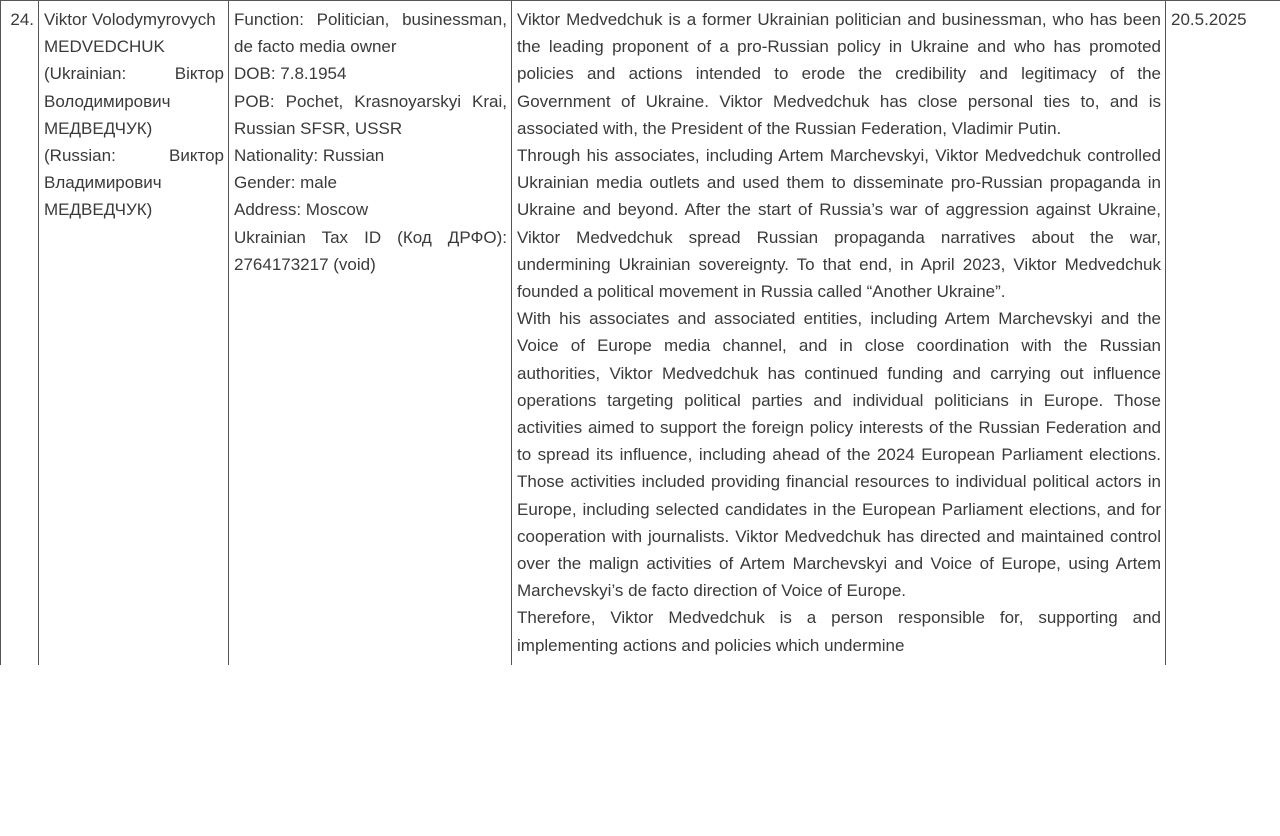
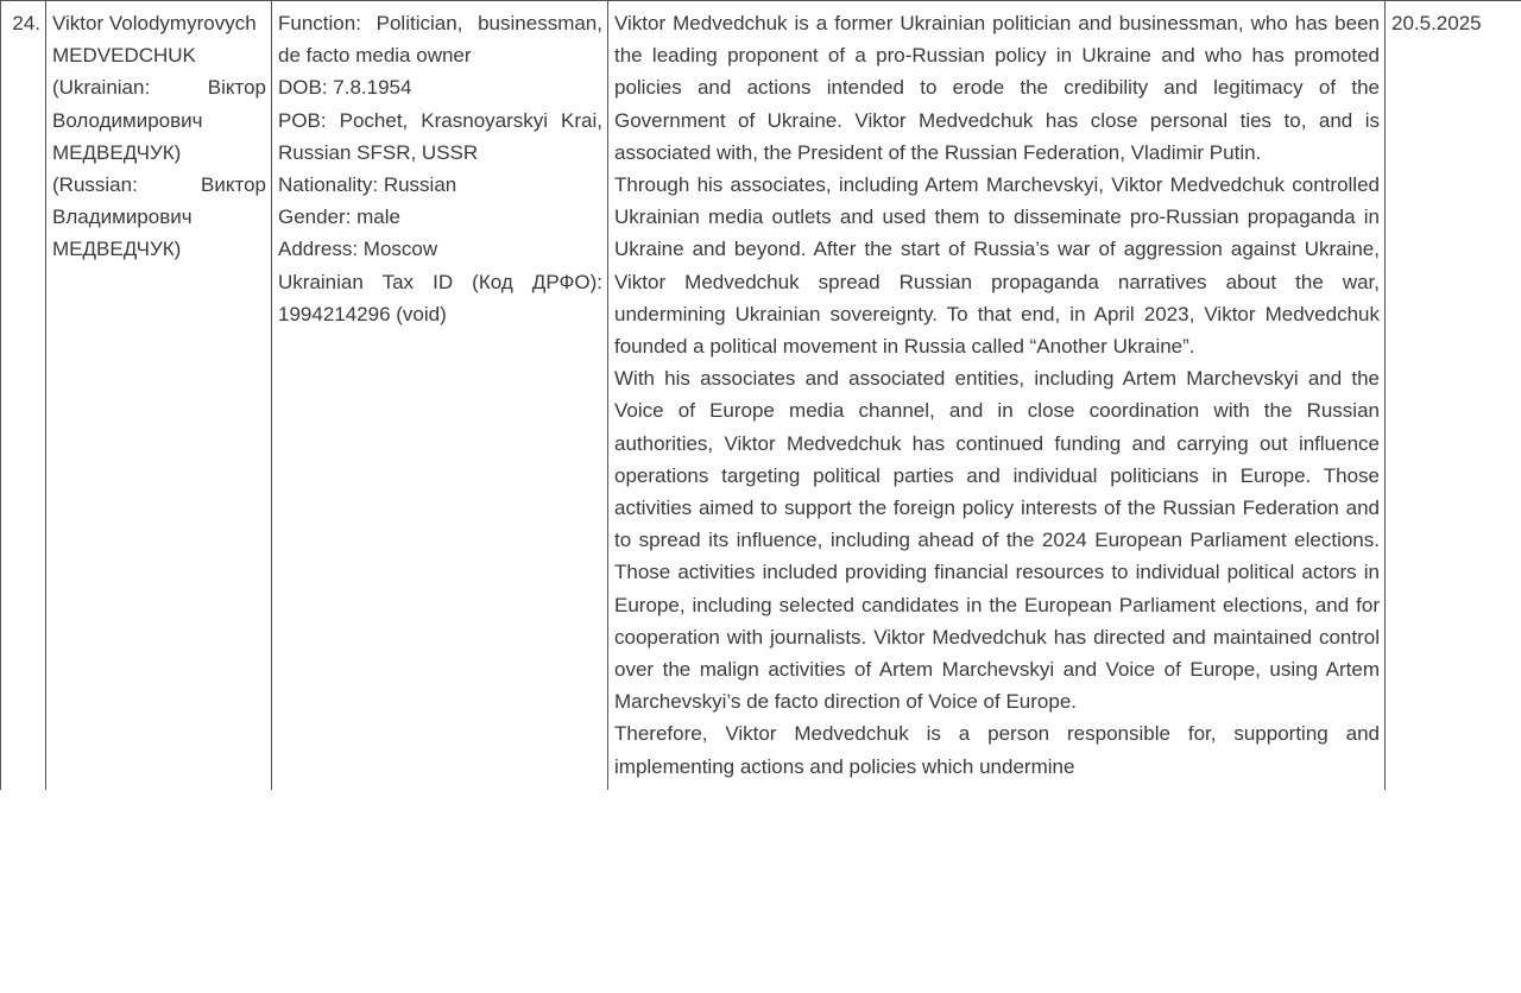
- 24.	Viktor Volodymyrovych MEDVEDCHUK (Ukrainian: Віктор Володимирович МЕДВЕДЧУК) (Russian: Виктор Владимирович МЕДВЕДЧУК)	Function: Politician, businessman, de facto media owner DOB: 7.8.1954 POB: Pochet, Krasnoyarskyi Krai, Russian SFSR, USSR Nationality: Russian Gender: male Address: Moscow Ukrainian Tax ID (Код ДРФО): 2764173217 (void)	Viktor Medvedchuk is a former Ukrainian politician and businessman, who has been the leading proponent of a pro-Russian policy in Ukraine and who has promoted policies and actions intended to erode the credibility and legitimacy of the Government of Ukraine. Viktor Medvedchuk has close personal ties to, and is associated with, the President of the Russian Federation, Vladimir Putin. Through his associates, including Artem Marchevskyi, Viktor Medvedchuk controlled Ukrainian media outlets and used them to disseminate pro-Russian propaganda in Ukraine and beyond. After the start of Russia’s war of aggression against Ukraine, Viktor Medvedchuk spread Russian propaganda narratives about the war, undermining Ukrainian sovereignty. To that end, in April 2023, Viktor Medvedchuk founded a political movement in Russia called “Another Ukraine”. With his associates and associated entities, including Artem Marchevskyi and the Voice of Europe media channel, and in close coordination with the Russian authorities, Viktor Medvedchuk has continued funding and carrying out influence operations targeting political parties and individual politicians in Europe. Those activities aimed to support the foreign policy interests of the Russian Federation and to spread its influence, including ahead of the 2024 European Parliament elections. Those activities included providing financial resources to individual political actors in Europe, including selected candidates in the European Parliament elections, and for cooperation with journalists. Viktor Medvedchuk has directed and maintained control over the malign activities of Artem Marchevskyi and Voice of Europe, using Artem Marchevskyi’s de facto direction of Voice of Europe. Therefore, Viktor Medvedchuk is a person responsible for, supporting and implementing actions and policies which undermine	20.5.2025
+ 24.	Viktor Volodymyrovych MEDVEDCHUK (Ukrainian: Віктор Володимирович МЕДВЕДЧУК) (Russian: Виктор Владимирович МЕДВЕДЧУК)	Function: Politician, businessman, de facto media owner DOB: 7.8.1954 POB: Pochet, Krasnoyarskyi Krai, Russian SFSR, USSR Nationality: Russian Gender: male Address: Moscow Ukrainian Tax ID (Код ДРФО): 1994214296 (void)	Viktor Medvedchuk is a former Ukrainian politician and businessman, who has been the leading proponent of a pro-Russian policy in Ukraine and who has promoted policies and actions intended to erode the credibility and legitimacy of the Government of Ukraine. Viktor Medvedchuk has close personal ties to, and is associated with, the President of the Russian Federation, Vladimir Putin. Through his associates, including Artem Marchevskyi, Viktor Medvedchuk controlled Ukrainian media outlets and used them to disseminate pro-Russian propaganda in Ukraine and beyond. After the start of Russia’s war of aggression against Ukraine, Viktor Medvedchuk spread Russian propaganda narratives about the war, undermining Ukrainian sovereignty. To that end, in April 2023, Viktor Medvedchuk founded a political movement in Russia called “Another Ukraine”. With his associates and associated entities, including Artem Marchevskyi and the Voice of Europe media channel, and in close coordination with the Russian authorities, Viktor Medvedchuk has continued funding and carrying out influence operations targeting political parties and individual politicians in Europe. Those activities aimed to support the foreign policy interests of the Russian Federation and to spread its influence, including ahead of the 2024 European Parliament elections. Those activities included providing financial resources to individual political actors in Europe, including selected candidates in the European Parliament elections, and for cooperation with journalists. Viktor Medvedchuk has directed and maintained control over the malign activities of Artem Marchevskyi and Voice of Europe, using Artem Marchevskyi’s de facto direction of Voice of Europe. Therefore, Viktor Medvedchuk is a person responsible for, supporting and implementing actions and policies which undermine	20.5.2025
